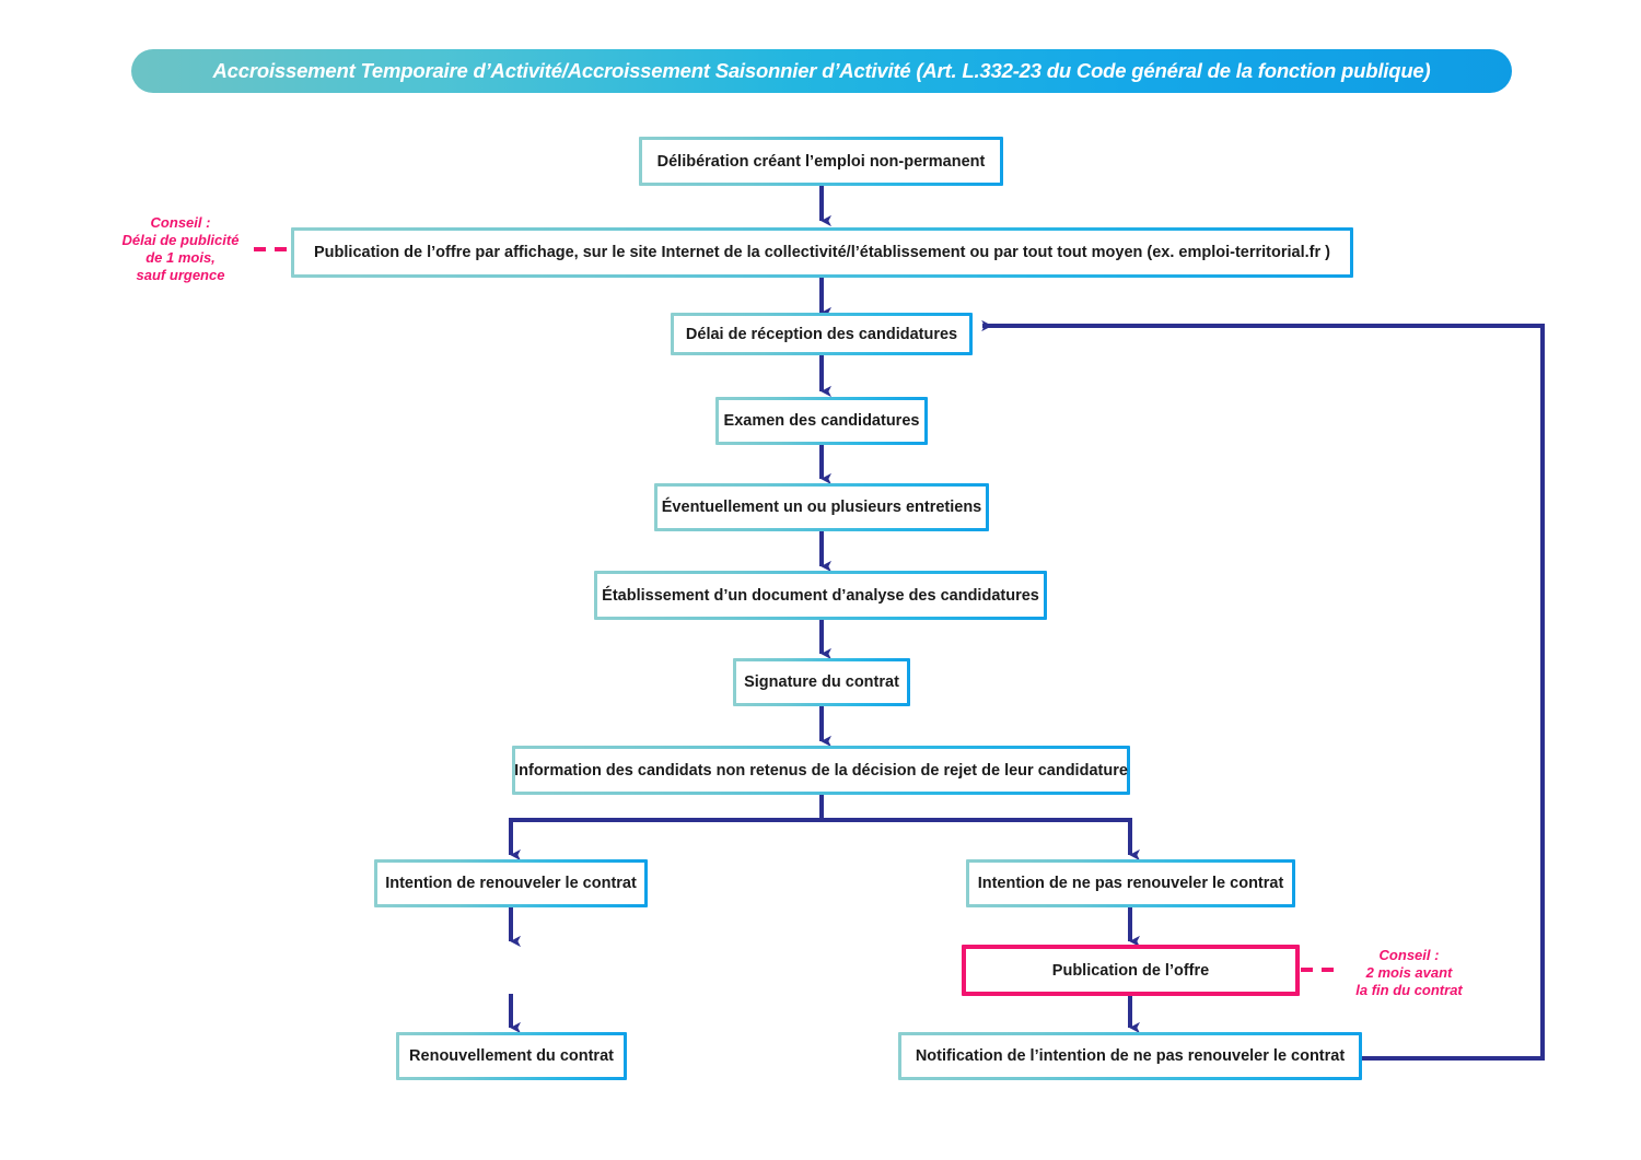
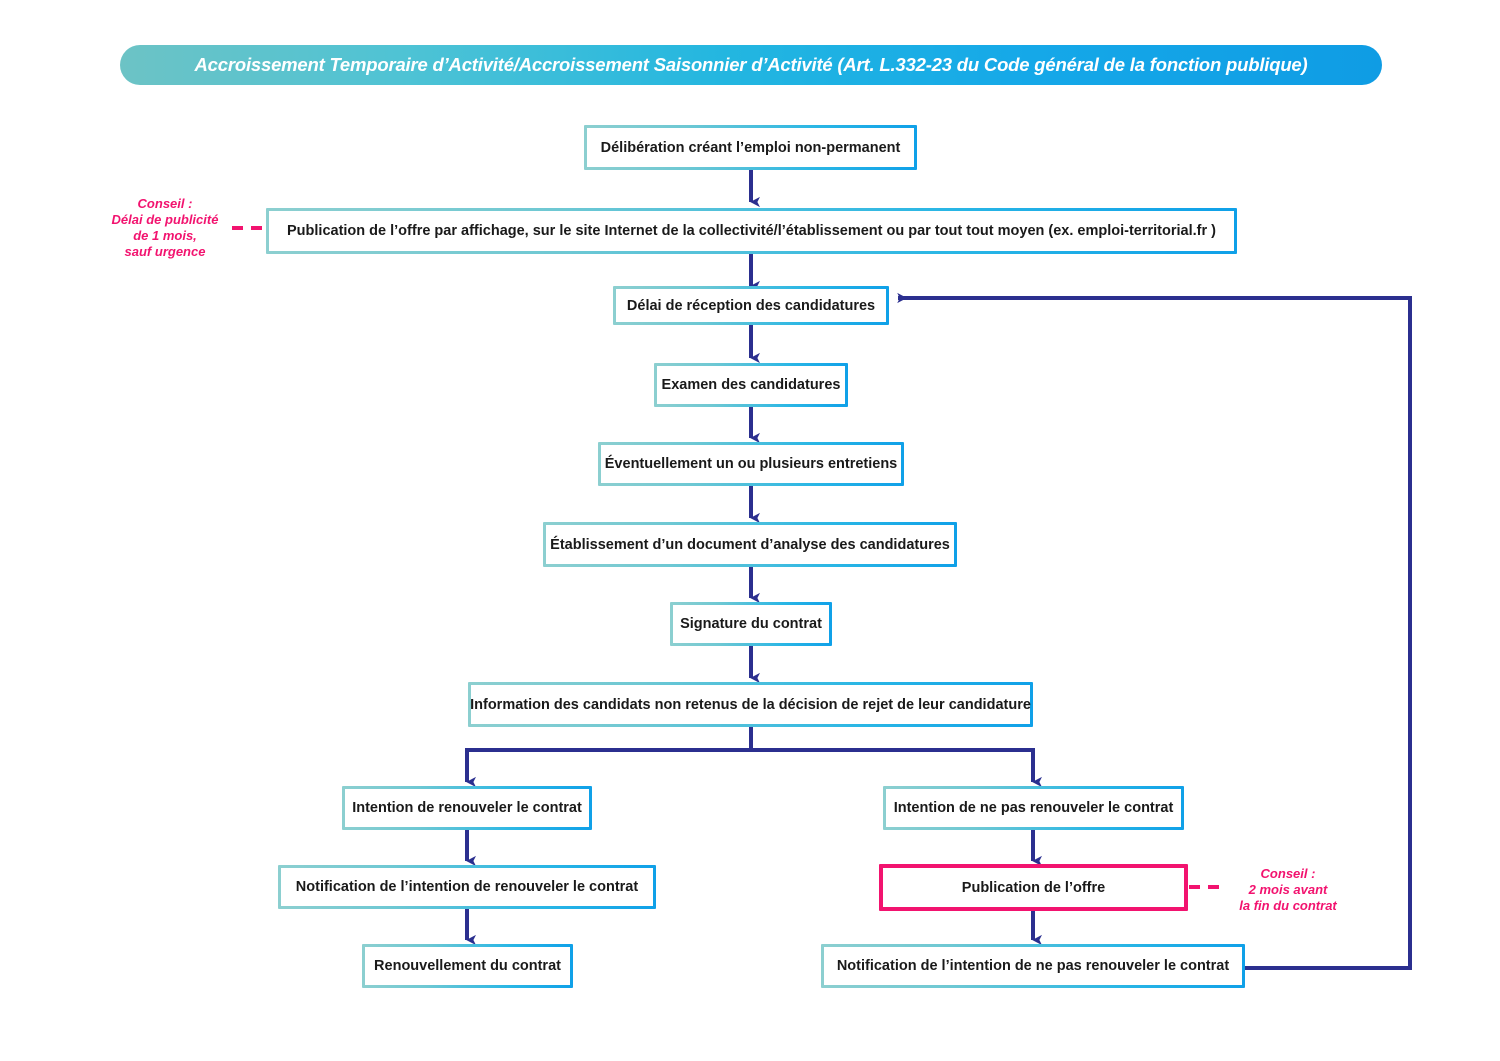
  Accroissement Temporaire d’Activité/Accroissement Saisonnier d’Activité (Art. L.332-23 du Code général de la fonction publique)
  Conseil :
  Délai de publicité
  de 1 mois,
  sauf urgence
  Conseil :
  2 mois avant
  la fin du contrat
  Délibération créant l’emploi non-permanent
  Publication de l’offre par affichage, sur le site Internet de la collectivité/l’établissement ou par tout tout moyen (ex. emploi-territorial.fr )
  Délai de réception des candidatures
  Examen des candidatures
  Éventuellement un ou plusieurs entretiens
  Établissement d’un document d’analyse des candidatures
  Signature du contrat
  Information des candidats non retenus de la décision de rejet de leur candidature
  Intention de renouveler le contrat
  Intention de ne pas renouveler le contrat
+ Notification de l’intention de renouveler le contrat
  Publication de l’offre
  Renouvellement du contrat
  Notification de l’intention de ne pas renouveler le contrat
